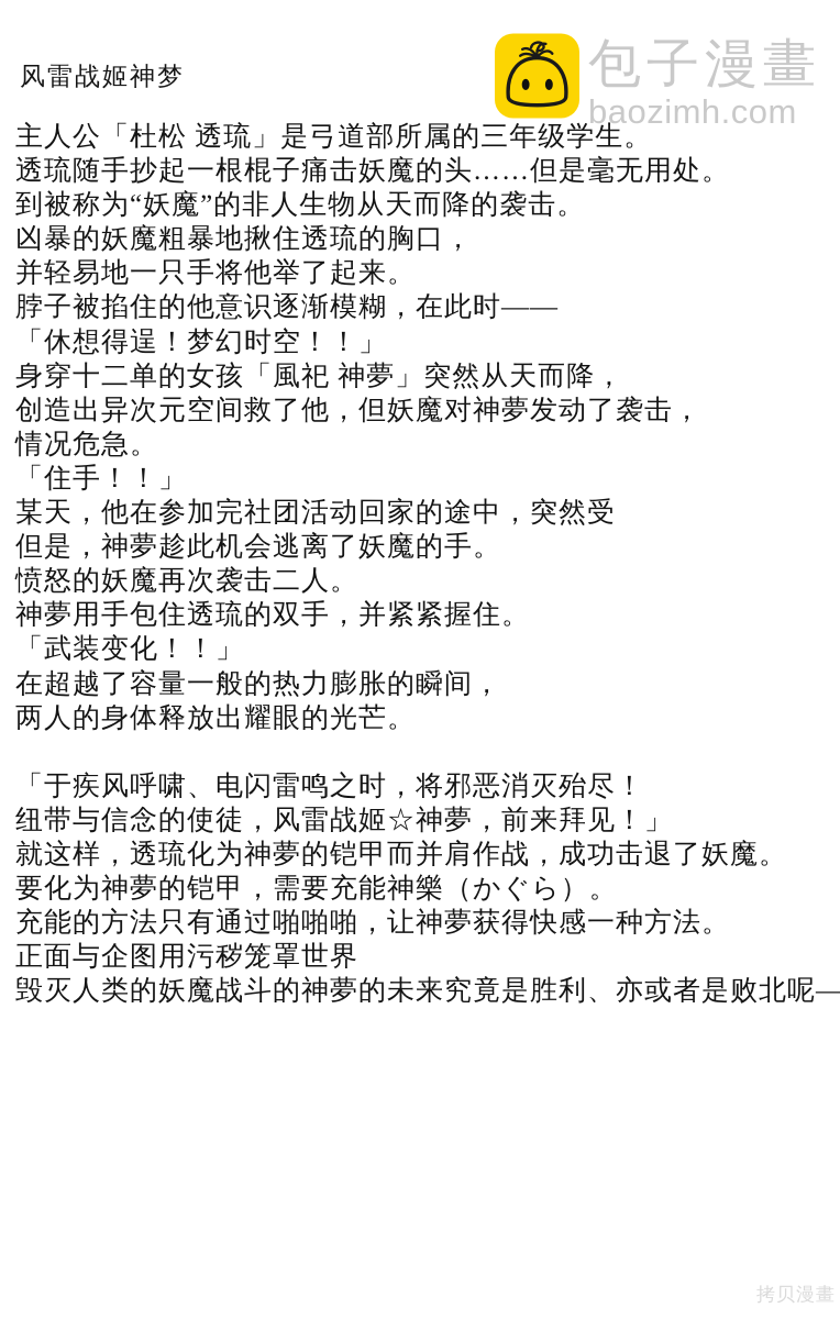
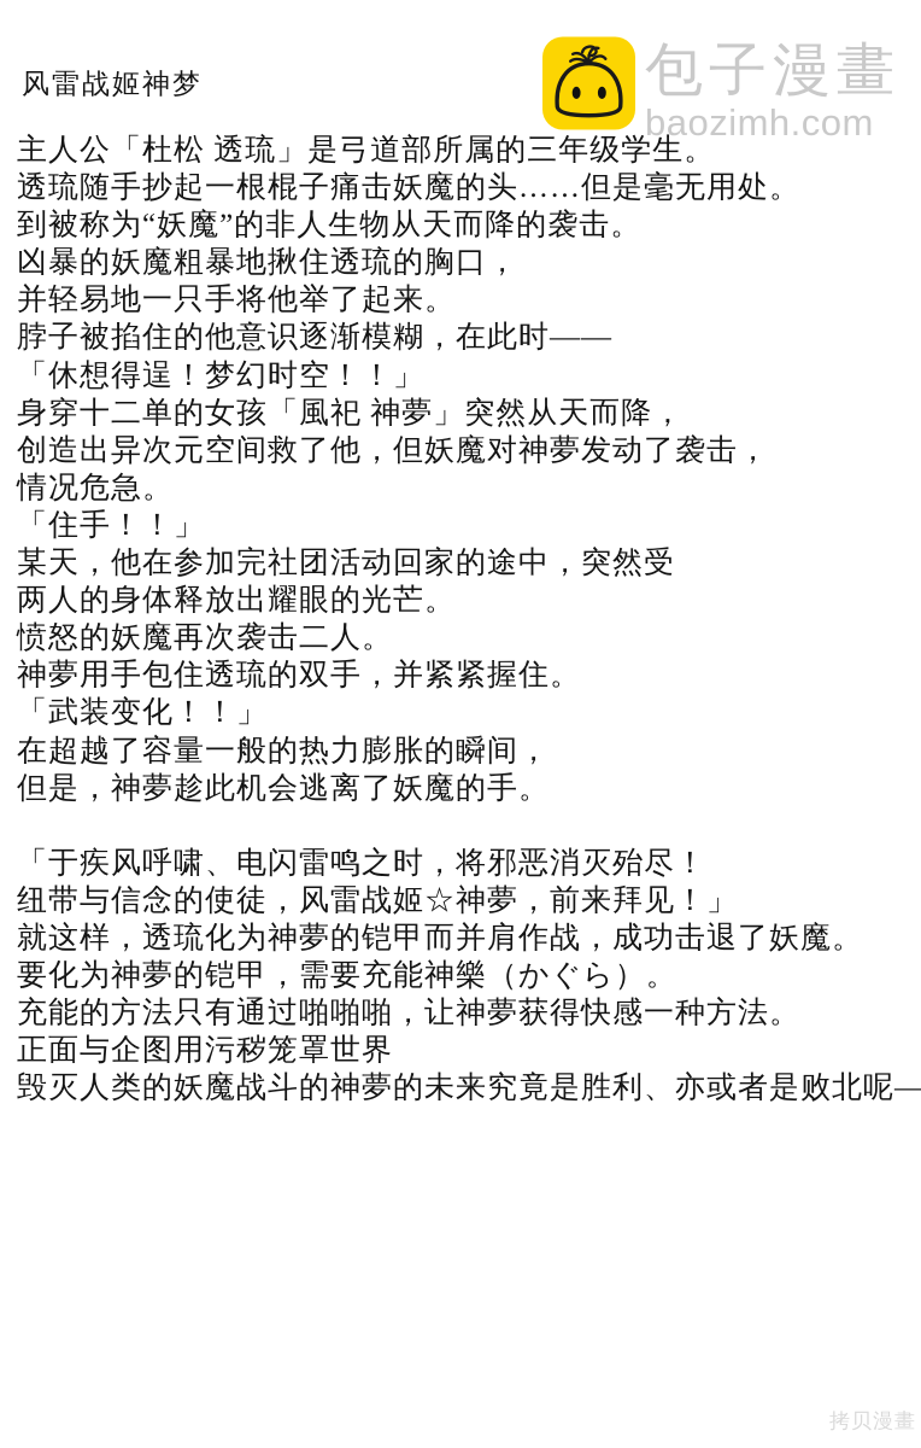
  风雷战姬神梦
  包子漫畫
  baozimh.com
  主人公「杜松 透琉」是弓道部所属的三年级学生。
  透琉随手抄起一根棍子痛击妖魔的头……但是毫无用处。
  到被称为“妖魔”的非人生物从天而降的袭击。
  凶暴的妖魔粗暴地揪住透琉的胸口，
  并轻易地一只手将他举了起来。
  脖子被掐住的他意识逐渐模糊，在此时——
  「休想得逞！梦幻时空！！」
  身穿十二单的女孩「風祀 神夢」突然从天而降，
  创造出异次元空间救了他，但妖魔对神夢发动了袭击，
  情况危急。
  「住手！！」
  某天，他在参加完社团活动回家的途中，突然受
- 但是，神夢趁此机会逃离了妖魔的手。
+ 两人的身体释放出耀眼的光芒。
  愤怒的妖魔再次袭击二人。
  神夢用手包住透琉的双手，并紧紧握住。
  「武装变化！！」
  在超越了容量一般的热力膨胀的瞬间，
- 两人的身体释放出耀眼的光芒。
+ 但是，神夢趁此机会逃离了妖魔的手。
  「于疾风呼啸、电闪雷鸣之时，将邪恶消灭殆尽！
  纽带与信念的使徒，风雷战姬☆神夢，前来拜见！」
  就这样，透琉化为神夢的铠甲而并肩作战，成功击退了妖魔。
  要化为神夢的铠甲，需要充能神樂（かぐら）。
  充能的方法只有通过啪啪啪，让神夢获得快感一种方法。
  正面与企图用污秽笼罩世界
  毁灭人类的妖魔战斗的神夢的未来究竟是胜利、亦或者是败北呢—
  拷贝漫畫
